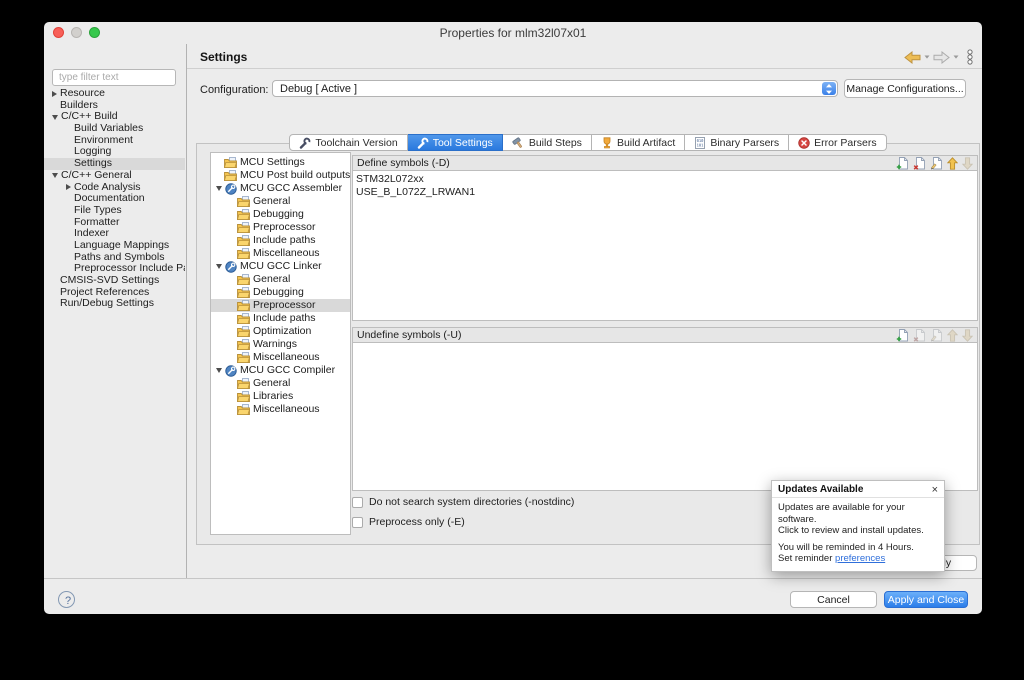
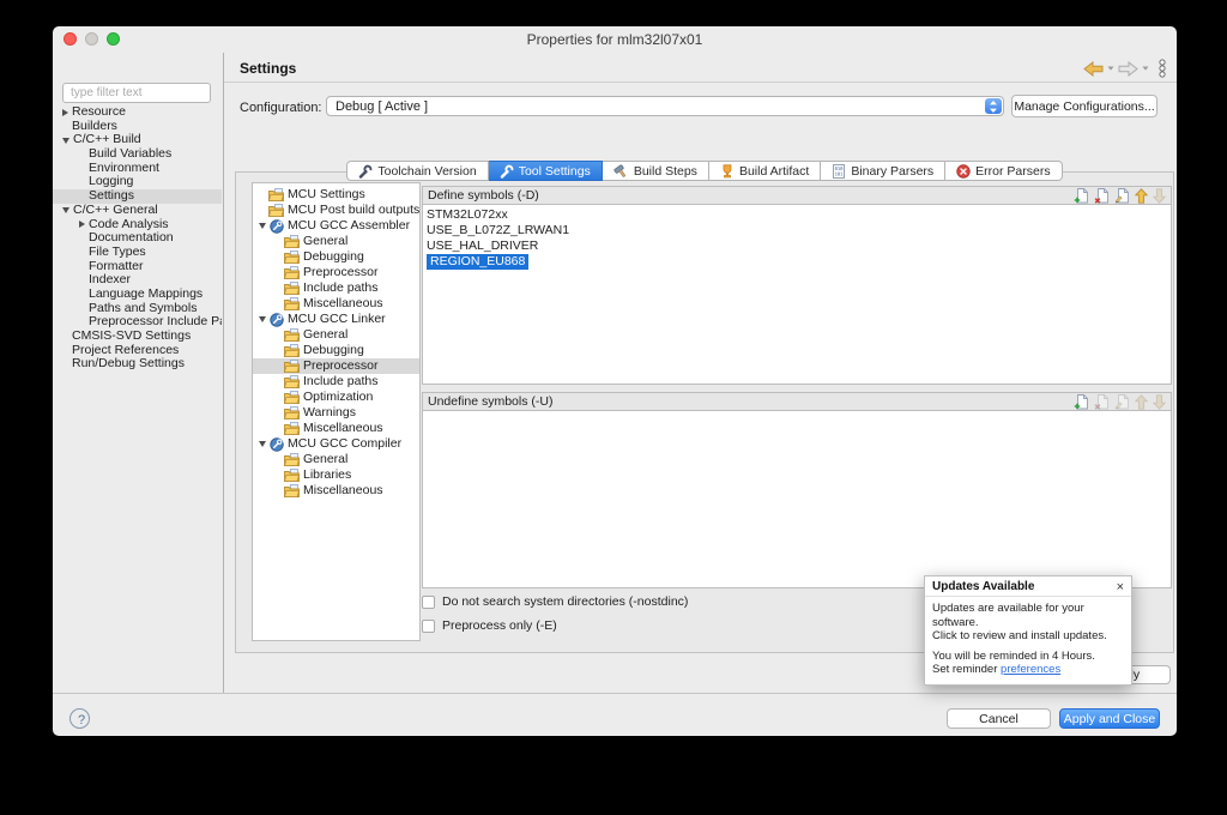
  Properties for mlm32l07x01
  type filter text
  Resource
  Builders
  C/C++ Build
  Build Variables
  Environment
  Logging
  Settings
  C/C++ General
  Code Analysis
  Documentation
  File Types
  Formatter
  Indexer
  Language Mappings
  Paths and Symbols
  Preprocessor Include P
  CMSIS-SVD Settings
  Project References
  Run/Debug Settings
  Settings
  Configuration:
  Debug [ Active ]
  Manage Configurations...
  Toolchain Version
  Tool Settings
  Build Steps
  Build Artifact
  Binary Parsers
  Error Parsers
  MCU Settings
  MCU Post build outputs
  MCU GCC Assembler
  General
  Debugging
  Preprocessor
  Include paths
  Miscellaneous
  MCU GCC Linker
  General
  Debugging
  Preprocessor
  Include paths
  Optimization
  Warnings
  Miscellaneous
  MCU GCC Compiler
  General
  Libraries
  Miscellaneous
  Define symbols (-D)
  STM32L072xx
  USE_B_L072Z_LRWAN1
+ USE_HAL_DRIVER
+ REGION_EU868
  Undefine symbols (-U)
  Do not search system directories (-nostdinc)
  Preprocess only (-E)
  ?
  Cancel
  Apply and Close
  Updates Available
  ×
  Updates are available for your software.
  Click to review and install updates.
  You will be reminded in 4 Hours.
  Set reminder preferences
